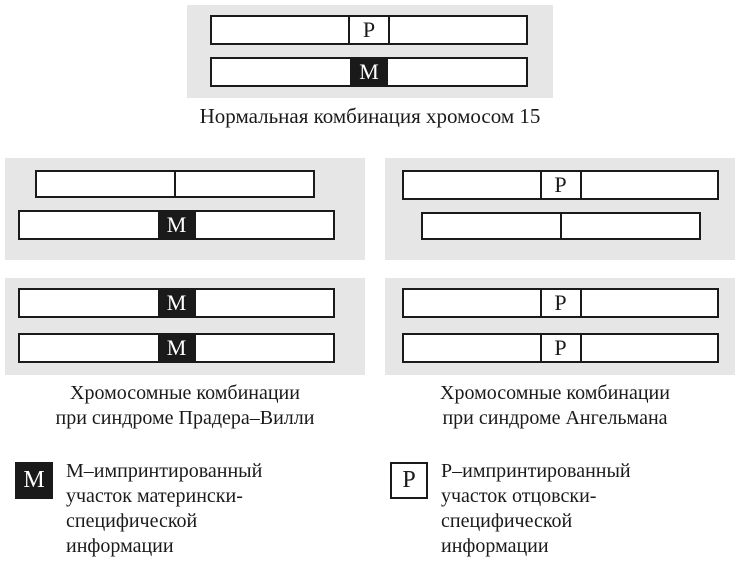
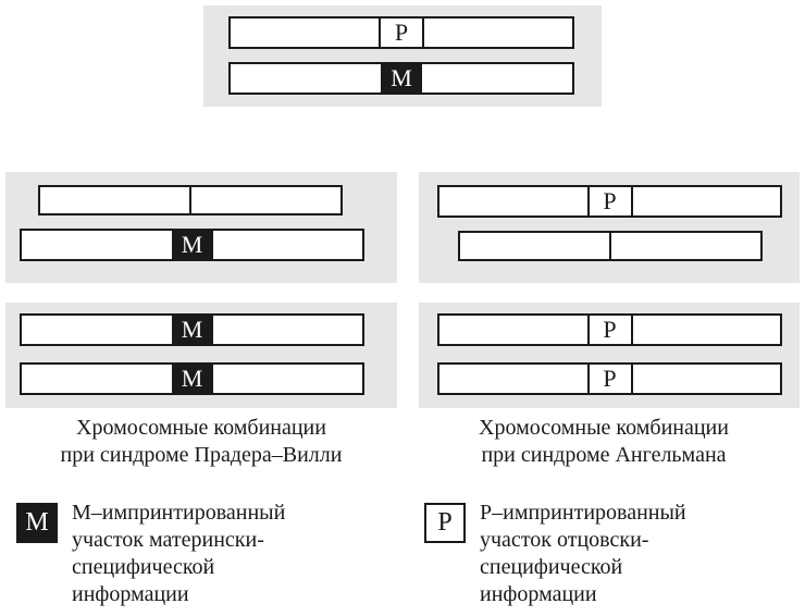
  Р
  М
- Нормальная комбинация хромосом 15
  М
  Р
  М
  М
  Р
  Р
  Хромосомные комбинации
  при синдроме Прадера–Вилли
  Хромосомные комбинации
  при синдроме Ангельмана
  М
  М–импринтированный
  участок матерински-
  специфической
  информации
  Р
  Р–импринтированный
  участок отцовски-
  специфической
  информации
